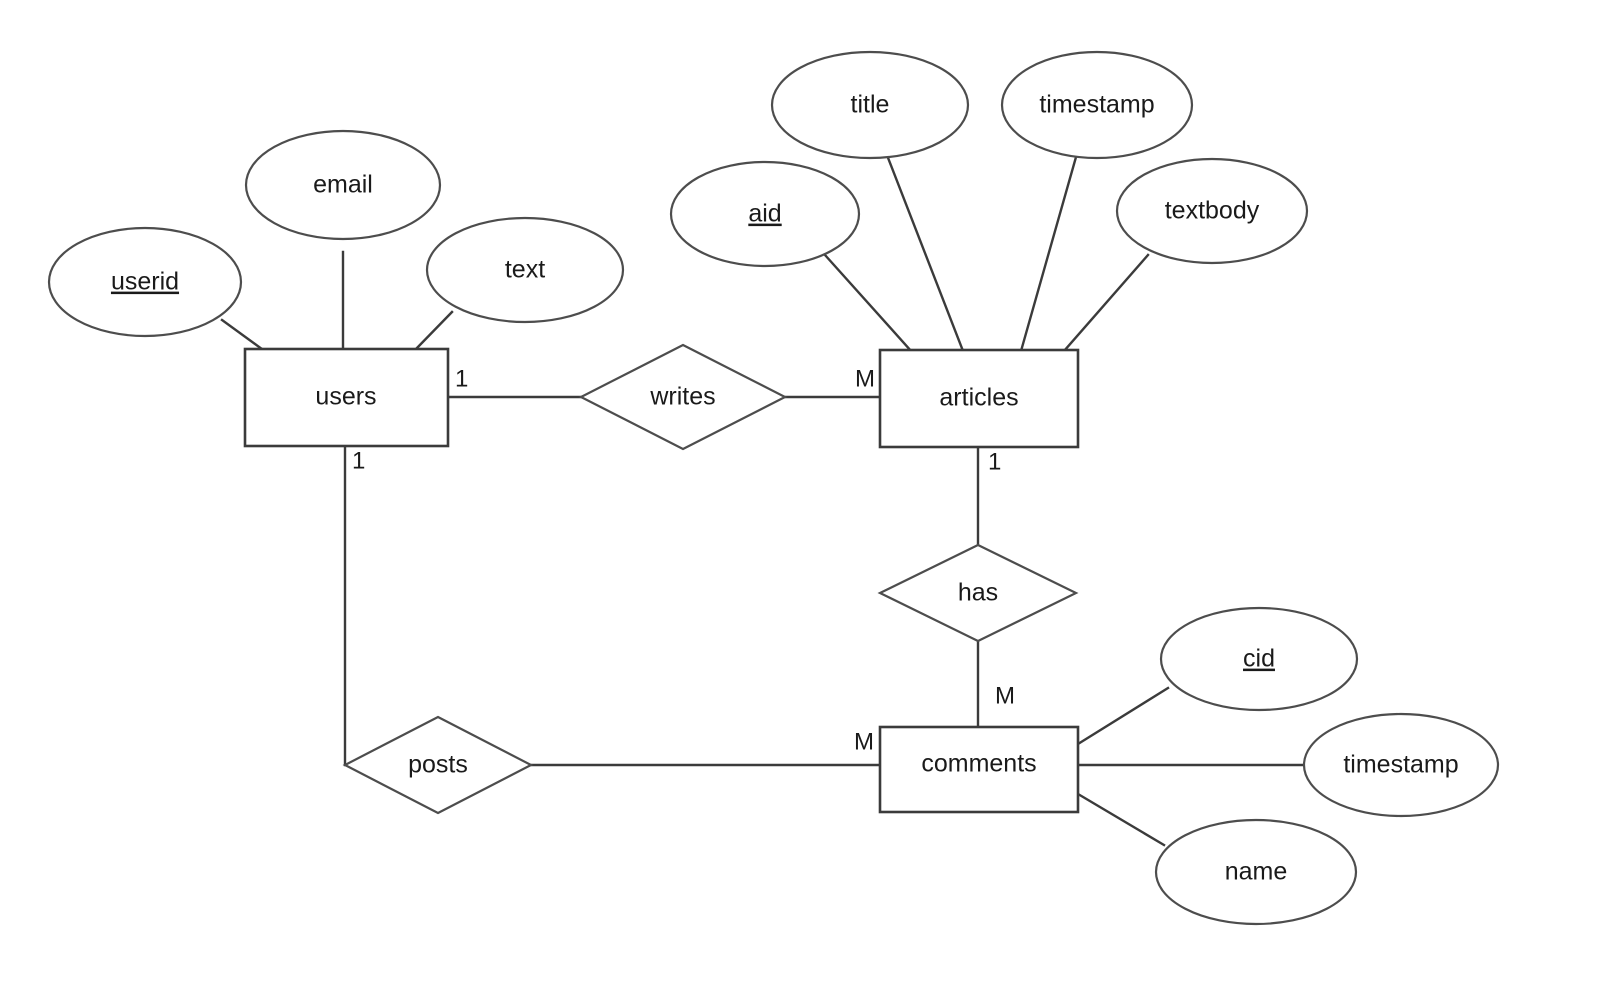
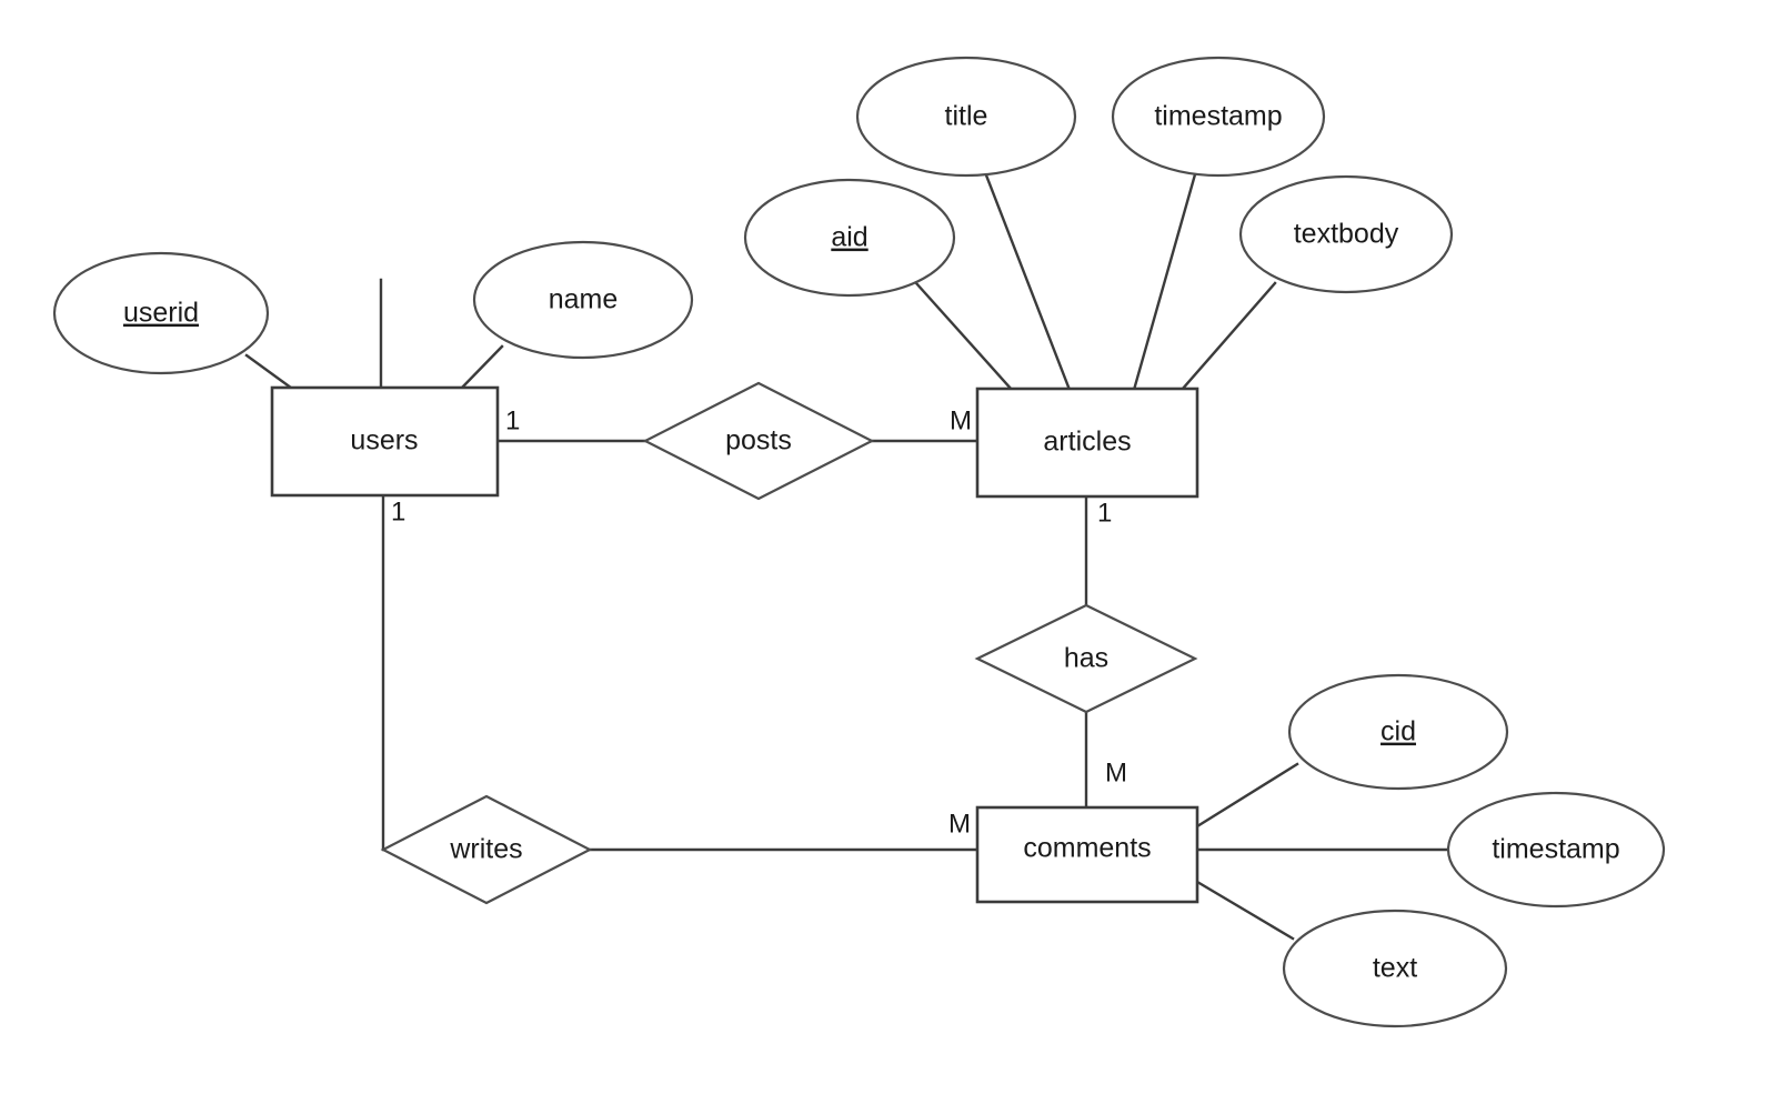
  userid
- email
- text
+ name
  aid
  title
  timestamp
  textbody
  cid
  timestamp
- name
+ text
- writes
+ posts
  has
- posts
+ writes
  users
  articles
  comments
  1
  M
  1
  M
  1
  M
